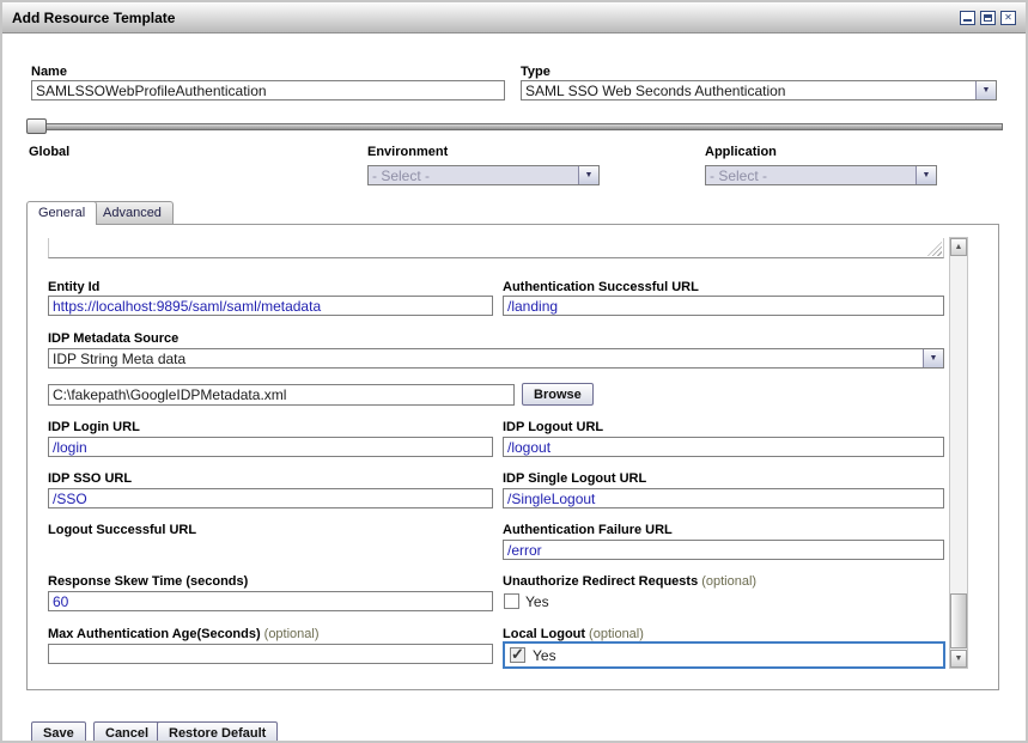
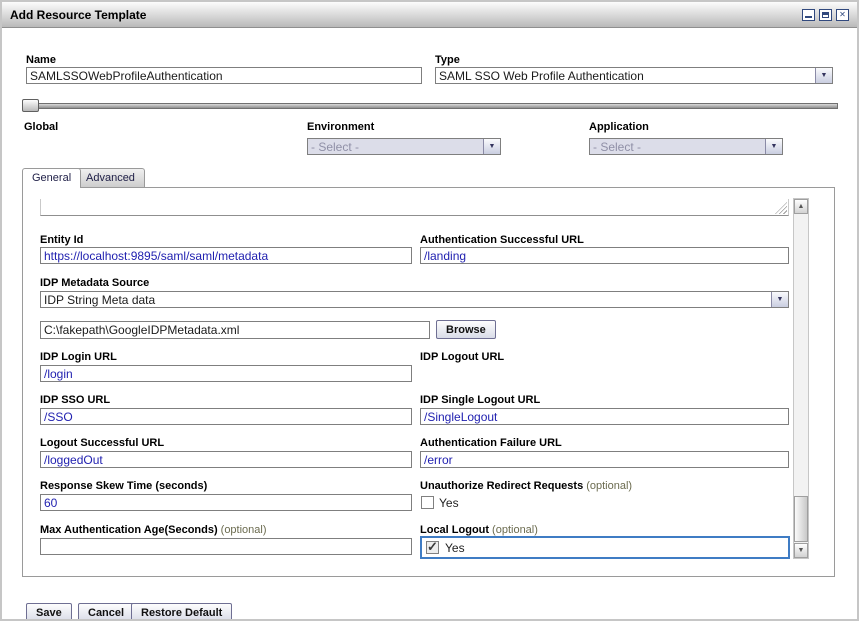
  Add Resource Template
  Name
  SAMLSSOWebProfileAuthentication
  Type
- SAML SSO Web Seconds Authentication
+ SAML SSO Web Profile Authentication
  Global
  Environment
  - Select -
  Application
  - Select -
  General
  Advanced
  Entity Id
  https://localhost:9895/saml/saml/metadata
  Authentication Successful URL
  /landing
  IDP Metadata Source
  IDP String Meta data
  C:\fakepath\GoogleIDPMetadata.xml
  Browse
  IDP Login URL
  /login
  IDP Logout URL
- /logout
  IDP SSO URL
  /SSO
  IDP Single Logout URL
  /SingleLogout
  Logout Successful URL
+ /loggedOut
  Authentication Failure URL
  /error
  Response Skew Time (seconds)
  60
  Unauthorize Redirect Requests (optional)
  Yes
  Max Authentication Age(Seconds) (optional)
  Local Logout (optional)
  Yes
  Save
  Cancel
  Restore Default
